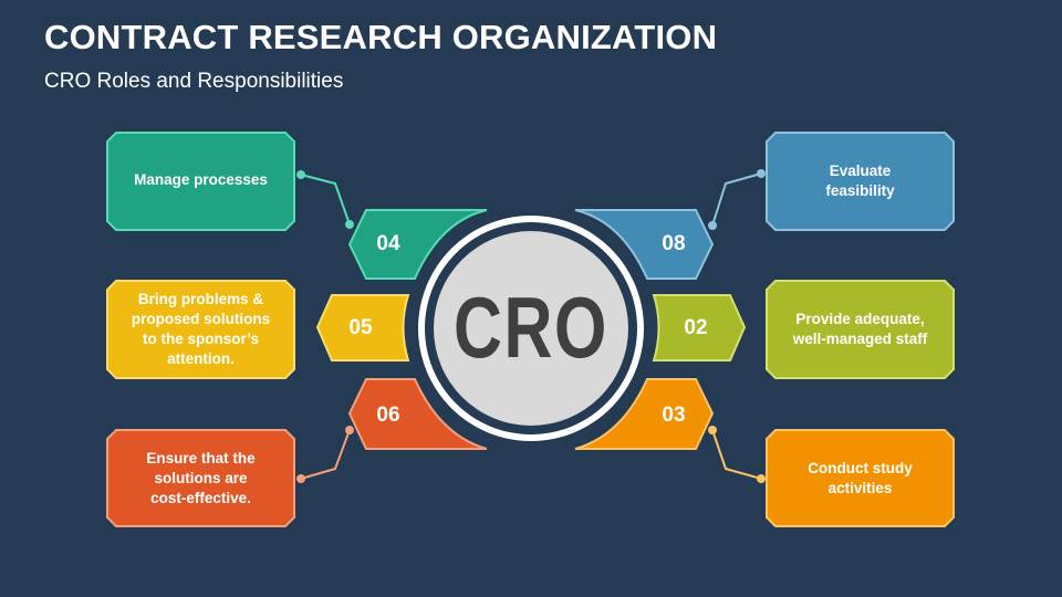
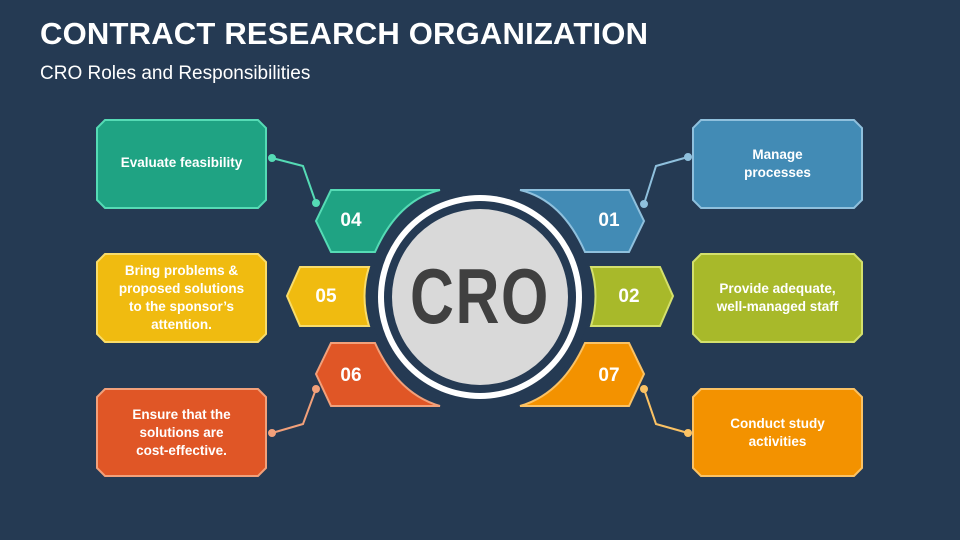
  CONTRACT RESEARCH ORGANIZATION
  CRO Roles and Responsibilities
  CRO
  04
- 08
+ 01
  05
  02
  06
- 03
+ 07
- Manage processes
+ Evaluate feasibility
  Bring problems & proposed solutions to the sponsor’s attention.
  Ensure that the solutions are cost-effective.
- Evaluate feasibility
+ Manage processes
  Provide adequate, well-managed staff
  Conduct study activities
